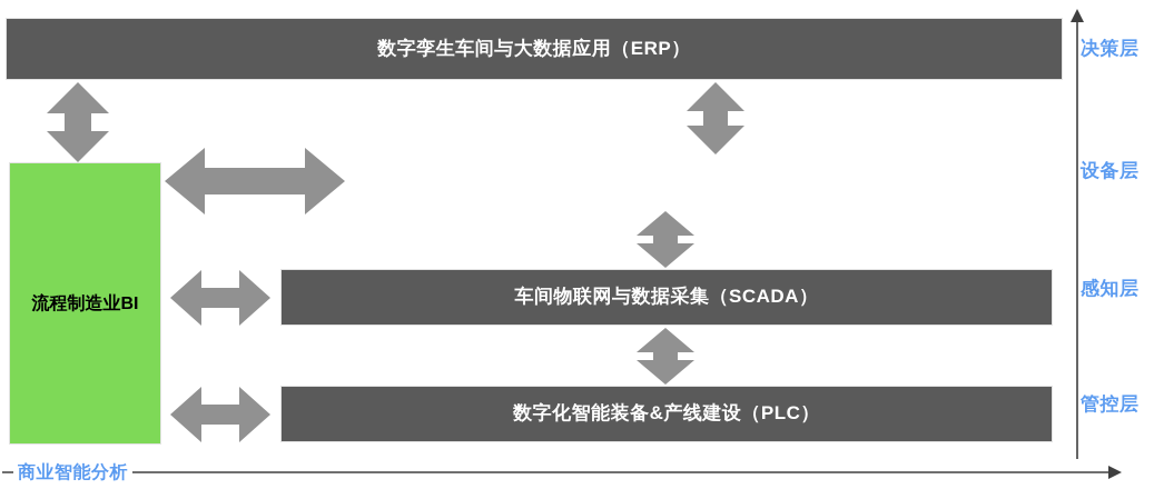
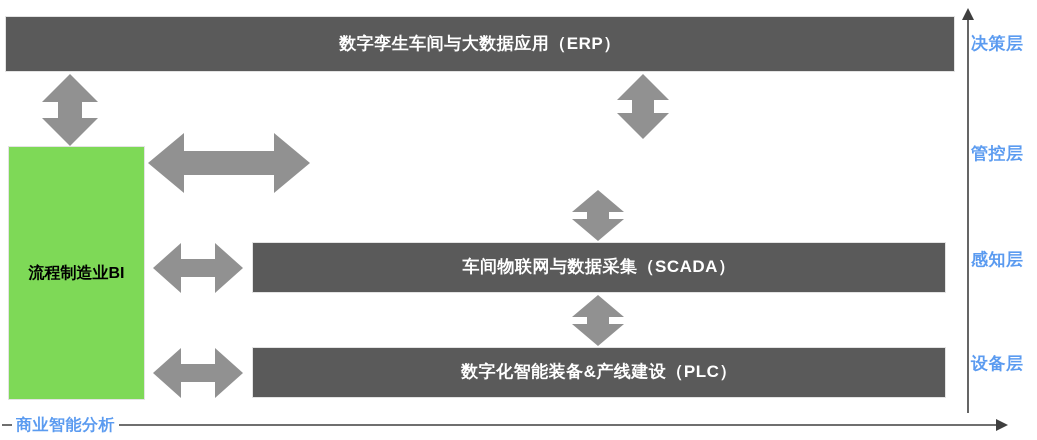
  数字孪生车间与大数据应用（ERP）
  车间物联网与数据采集（SCADA）
  数字化智能装备&产线建设（PLC）
  流程制造业BI
  决策层
- 设备层
+ 管控层
  感知层
- 管控层
+ 设备层
  商业智能分析
